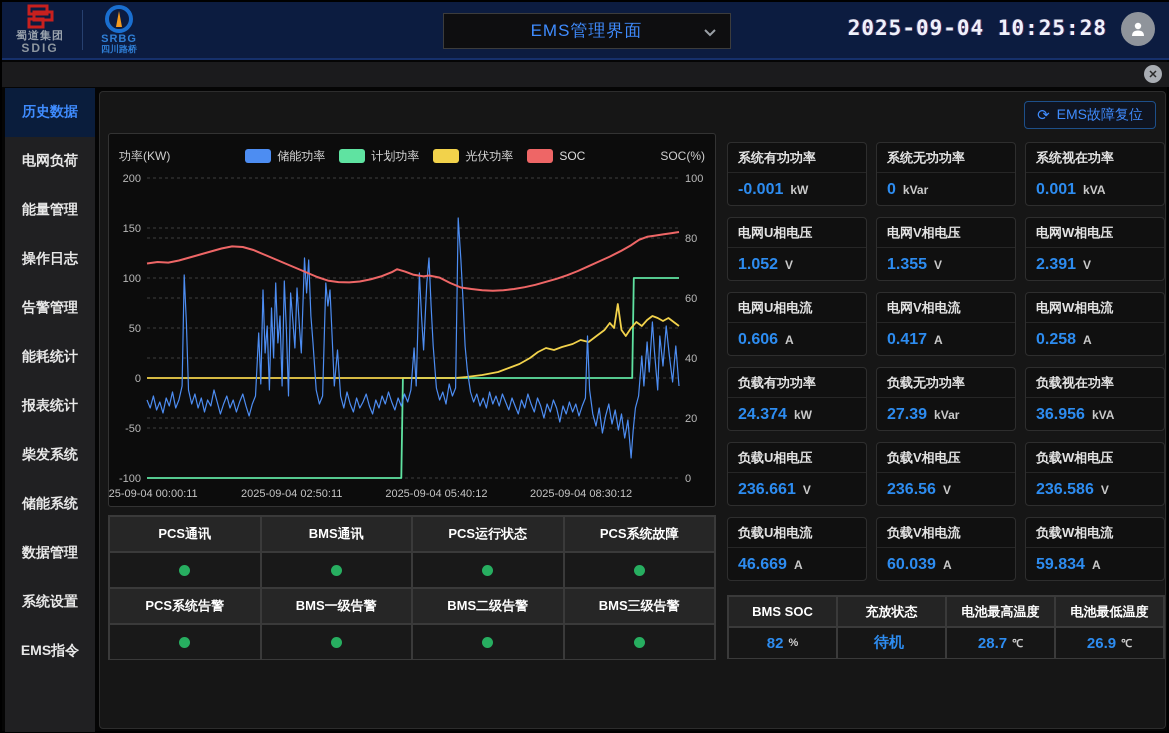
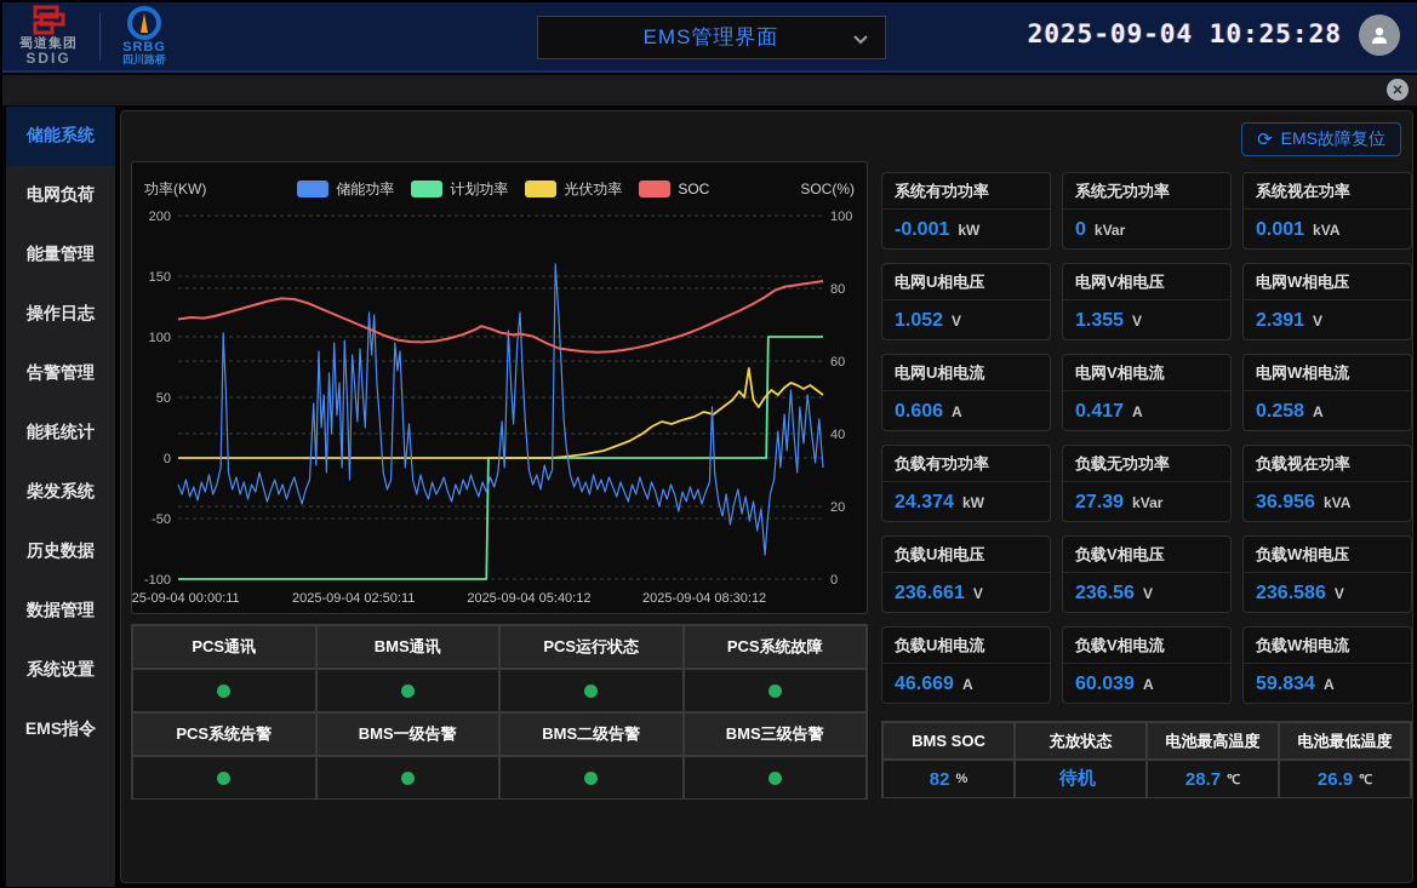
  蜀道集团
  SDIG
  SRBG
  四川路桥
  EMS管理界面
  2025-09-04 10:25:28
  ✕
- 历史数据
+ 储能系统
  电网负荷
  能量管理
  操作日志
  告警管理
  能耗统计
- 报表统计
  柴发系统
- 储能系统
+ 历史数据
  数据管理
  系统设置
  EMS指令
  ⟳
  EMS故障复位
  功率(KW)
  储能功率
  计划功率
  光伏功率
  SOC
  SOC(%)
  200
  150
  100
  50
  0
  -50
  -100
  100
  80
  60
  40
  20
  0
  25-09-04 00:00:11
  2025-09-04 02:50:11
  2025-09-04 05:40:12
  2025-09-04 08:30:12
  PCS通讯
  BMS通讯
  PCS运行状态
  PCS系统故障
  PCS系统告警
  BMS一级告警
  BMS二级告警
  BMS三级告警
  系统有功功率
  -0.001
  kW
  系统无功功率
  0
  kVar
  系统视在功率
  0.001
  kVA
  电网U相电压
  1.052
  V
  电网V相电压
  1.355
  V
  电网W相电压
  2.391
  V
  电网U相电流
  0.606
  A
  电网V相电流
  0.417
  A
  电网W相电流
  0.258
  A
  负载有功功率
  24.374
  kW
  负载无功功率
  27.39
  kVar
  负载视在功率
  36.956
  kVA
  负载U相电压
  236.661
  V
  负载V相电压
  236.56
  V
  负载W相电压
  236.586
  V
  负载U相电流
  46.669
  A
  负载V相电流
  60.039
  A
  负载W相电流
  59.834
  A
  BMS SOC
  充放状态
  电池最高温度
  电池最低温度
  82
  %
  待机
  28.7
  ℃
  26.9
  ℃
